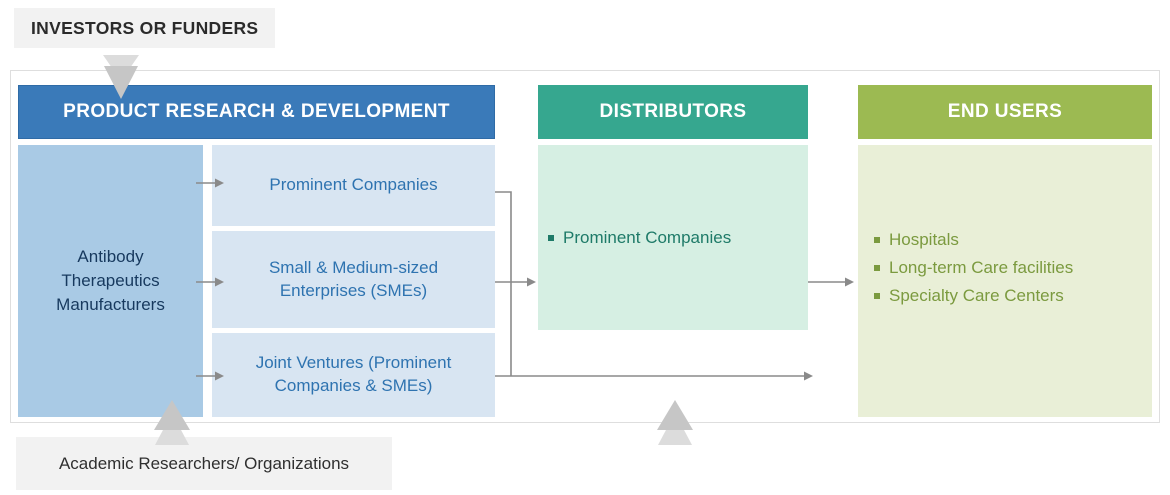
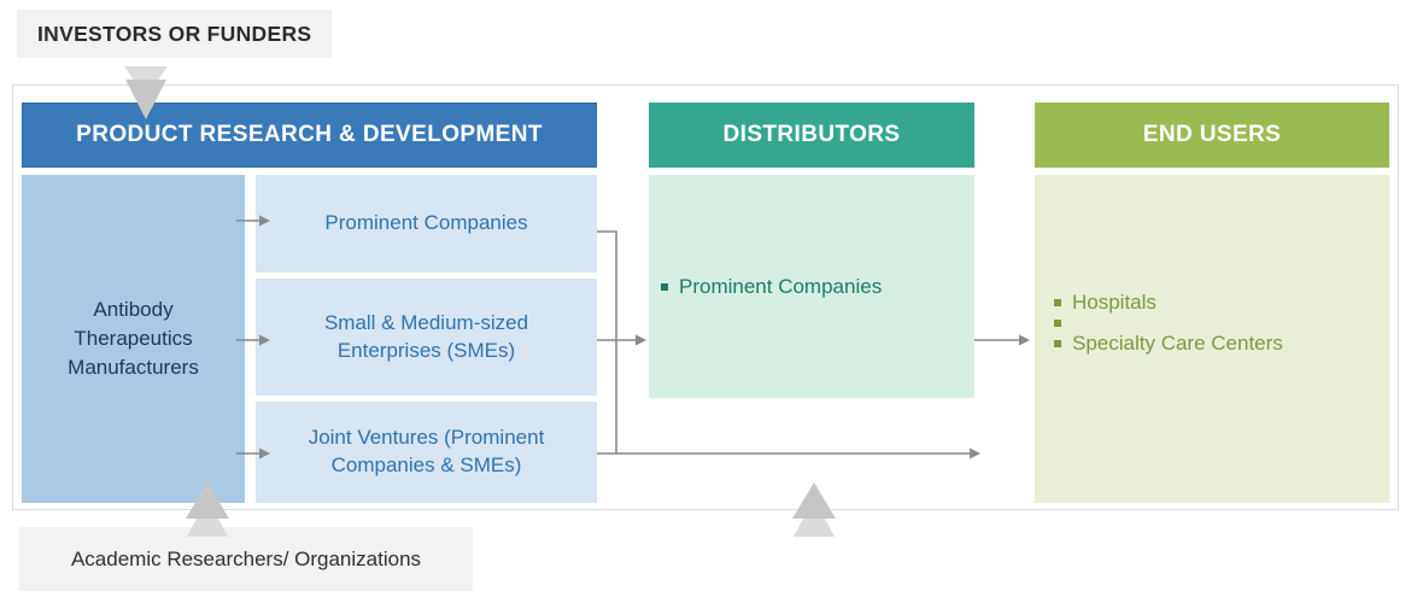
  INVESTORS OR FUNDERS
  PRODUCT RESEARCH & DEVELOPMENT
  DISTRIBUTORS
  END USERS
  Antibody Therapeutics Manufacturers
  Prominent Companies
  Small & Medium-sized Enterprises (SMEs)
  Joint Ventures (Prominent Companies & SMEs)
  Prominent Companies
  Hospitals
- Long-term Care facilities
  Specialty Care Centers
  Academic Researchers/ Organizations
